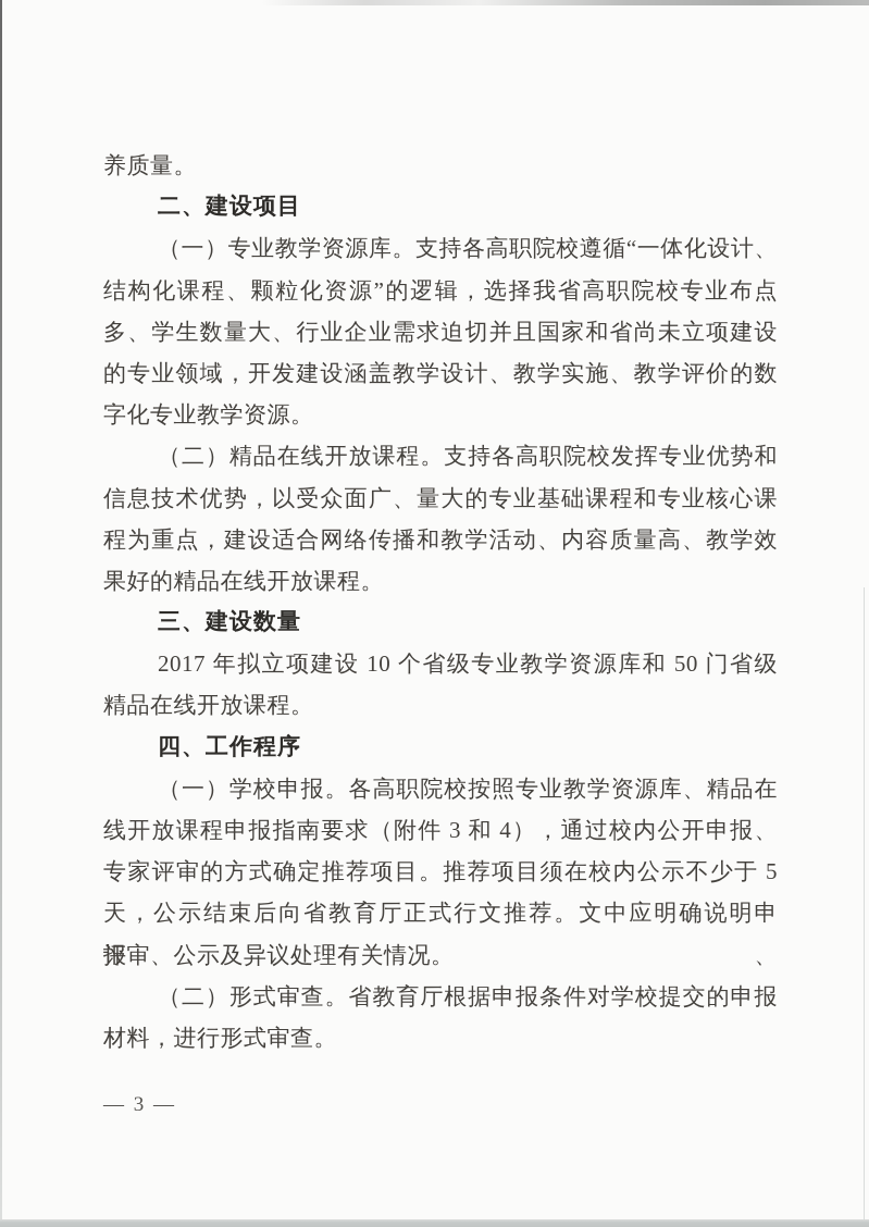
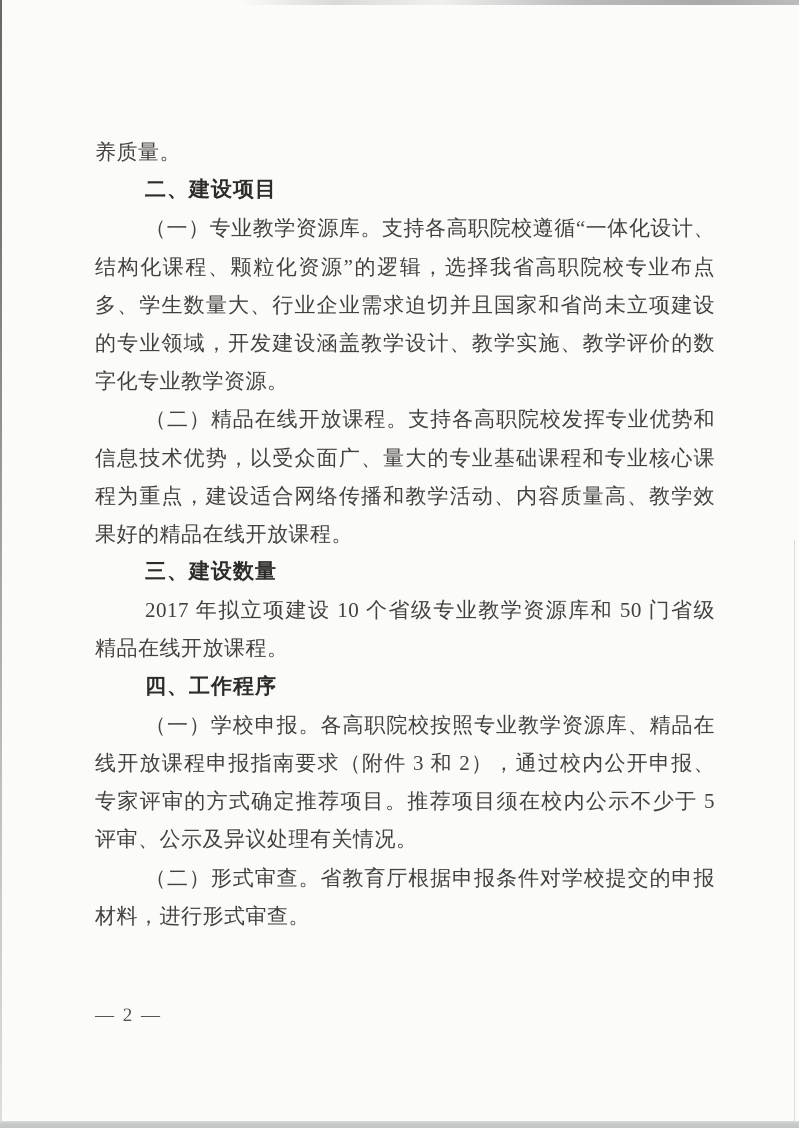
  养质量。
  二、建设项目
  （一）专业教学资源库。支持各高职院校遵循“一体化设计、
  结构化课程、颗粒化资源”的逻辑，选择我省高职院校专业布点
  多、学生数量大、行业企业需求迫切并且国家和省尚未立项建设
  的专业领域，开发建设涵盖教学设计、教学实施、教学评价的数
  字化专业教学资源。
  （二）精品在线开放课程。支持各高职院校发挥专业优势和
  信息技术优势，以受众面广、量大的专业基础课程和专业核心课
  程为重点，建设适合网络传播和教学活动、内容质量高、教学效
  果好的精品在线开放课程。
  三、建设数量
  2017 年拟立项建设 10 个省级专业教学资源库和 50 门省级
  精品在线开放课程。
  四、工作程序
  （一）学校申报。各高职院校按照专业教学资源库、精品在
- 线开放课程申报指南要求（附件 3 和 4），通过校内公开申报、
+ 线开放课程申报指南要求（附件 3 和 2），通过校内公开申报、
  专家评审的方式确定推荐项目。推荐项目须在校内公示不少于 5
- 天，公示结束后向省教育厅正式行文推荐。文中应明确说明申报、
  评审、公示及异议处理有关情况。
  （二）形式审查。省教育厅根据申报条件对学校提交的申报
  材料，进行形式审查。
- — 3 —
+ — 2 —
